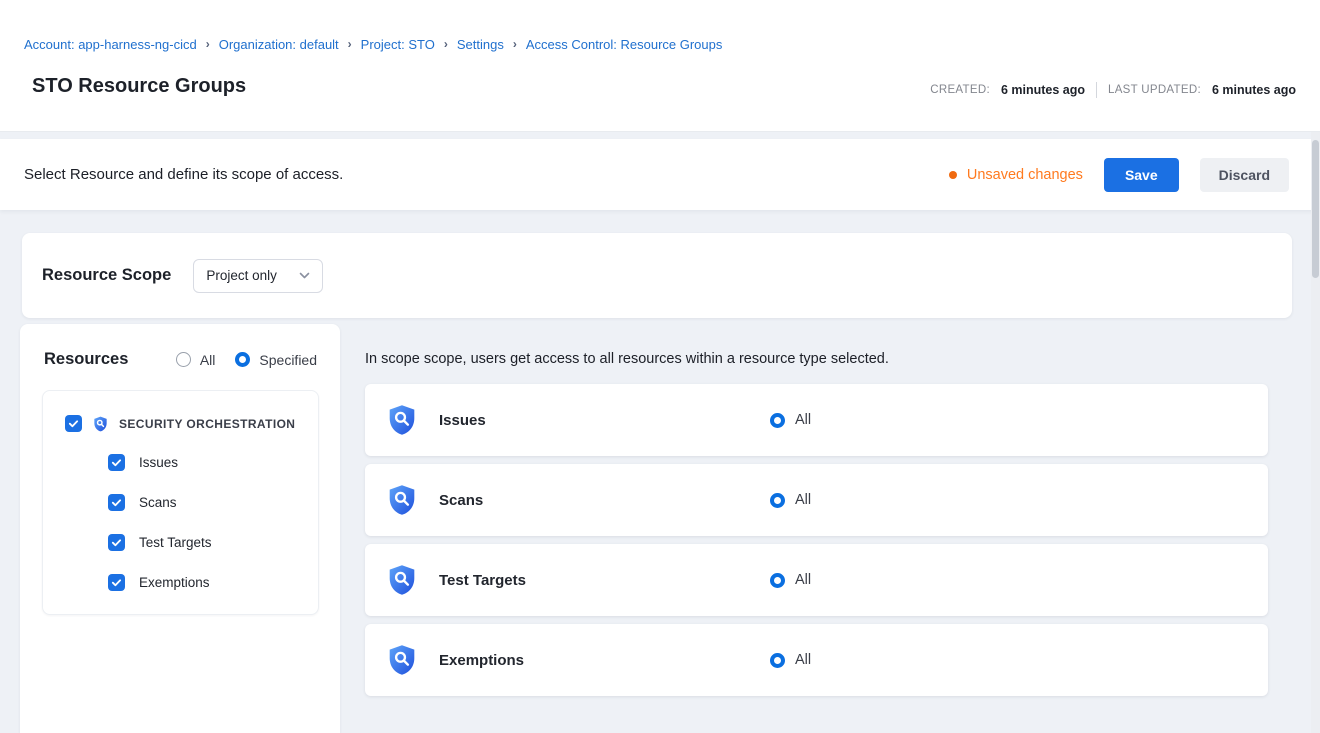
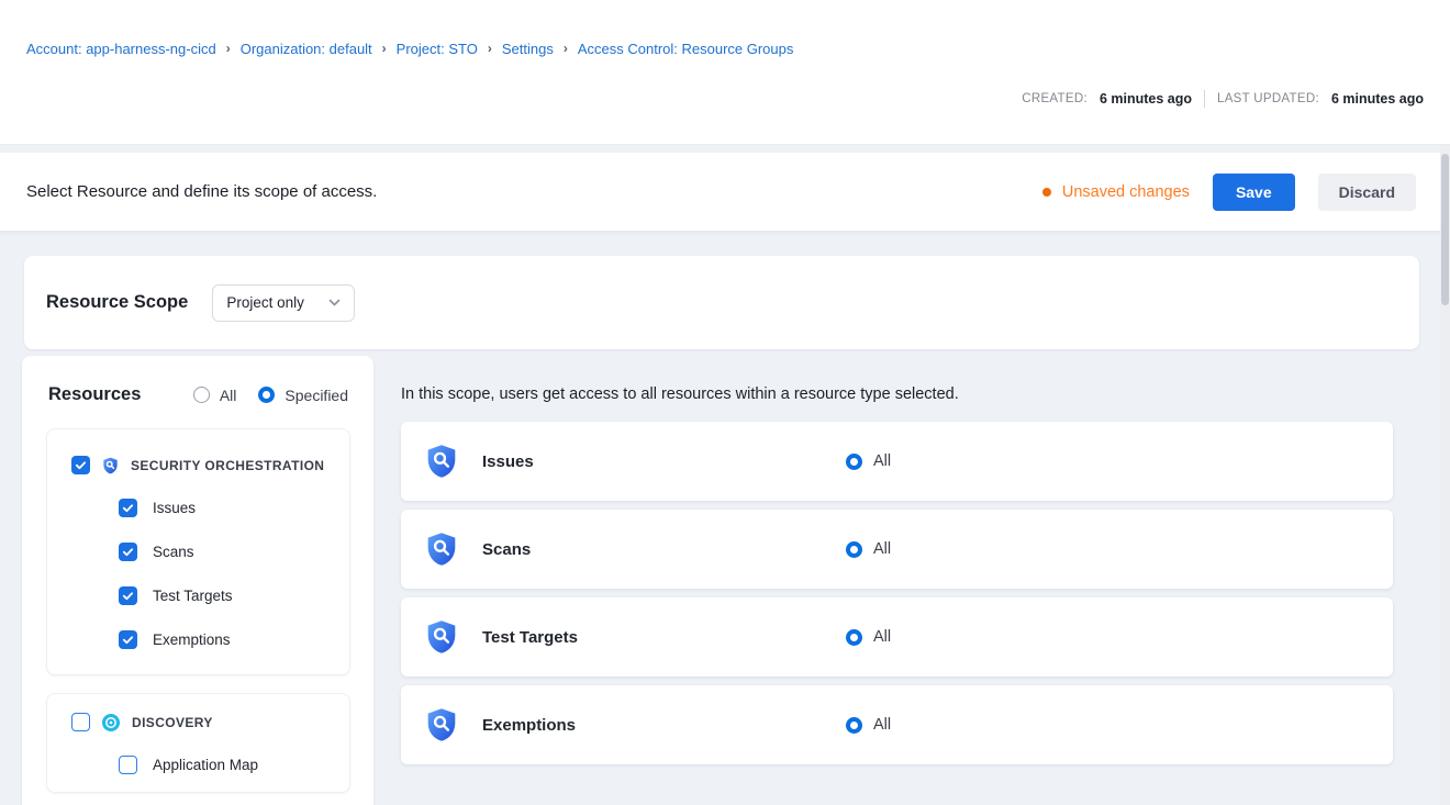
  Account: app-harness-ng-cicd
  ›
  Organization: default
  ›
  Project: STO
  ›
  Settings
  ›
  Access Control: Resource Groups
- STO Resource Groups
  CREATED:
  6 minutes ago
  LAST UPDATED:
  6 minutes ago
  Select Resource and define its scope of access.
  Unsaved changes
  Save
  Discard
  Resource Scope
  Project only
  Resources
  All
  Specified
  SECURITY ORCHESTRATION
  Issues
  Scans
  Test Targets
  Exemptions
+ DISCOVERY
+ Application Map
- In scope scope, users get access to all resources within a resource type selected.
+ In this scope, users get access to all resources within a resource type selected.
  Issues
  All
  Scans
  All
  Test Targets
  All
  Exemptions
  All
